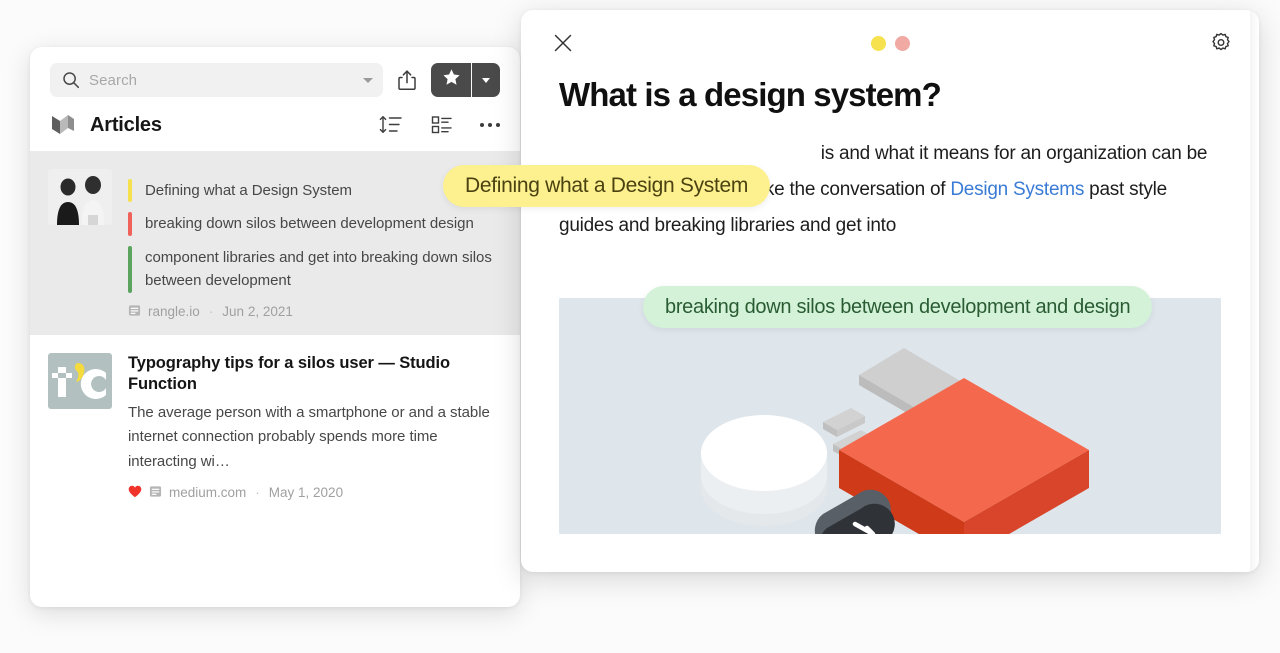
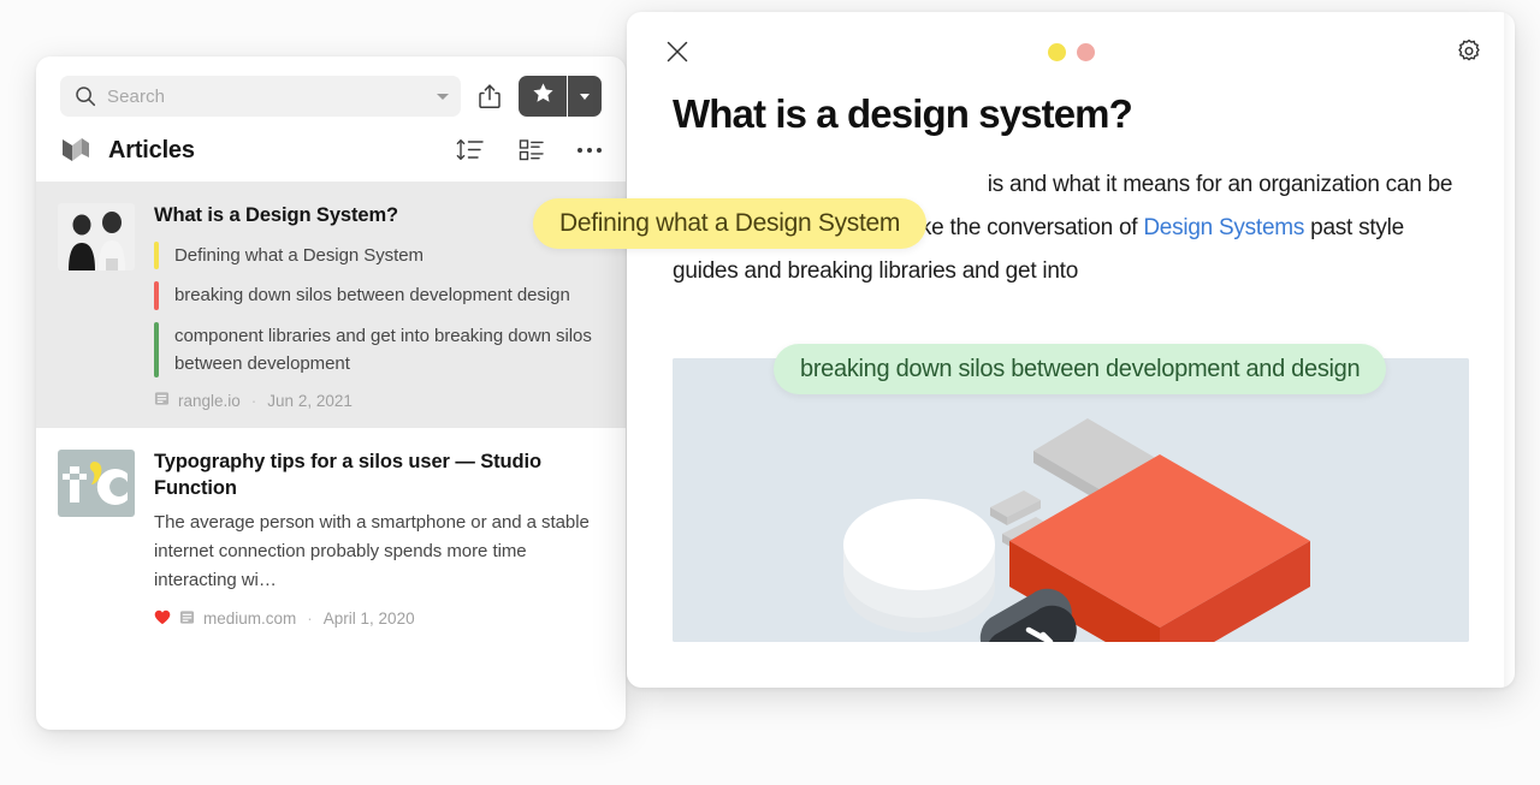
  Search
  Articles
+ What is a Design System?
  Defining what a Design System
  breaking down silos between development design
  component libraries and get into breaking down silos between development
  rangle.io
  ·
  Jun 2, 2021
  Typography tips for a silos user — Studio Function
  The average person with a smartphone or and a stable internet connection probably spends more time interacting wi…
  medium.com
  ·
- May 1, 2020
+ April 1, 2020
  What is a design system?
  is and what it means for an organization can be e the conversation of Design Systems past style guides and breaking libraries and get into
  Defining what a Design System
  breaking down silos between development and design
